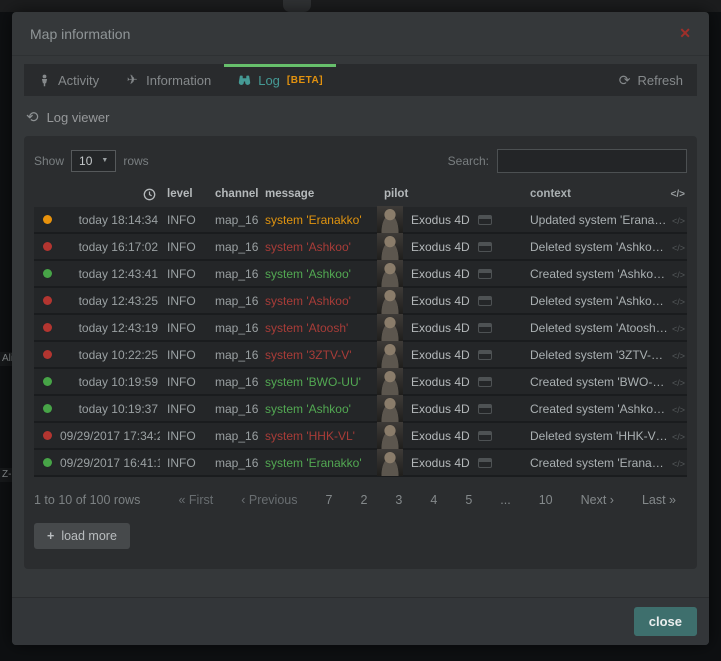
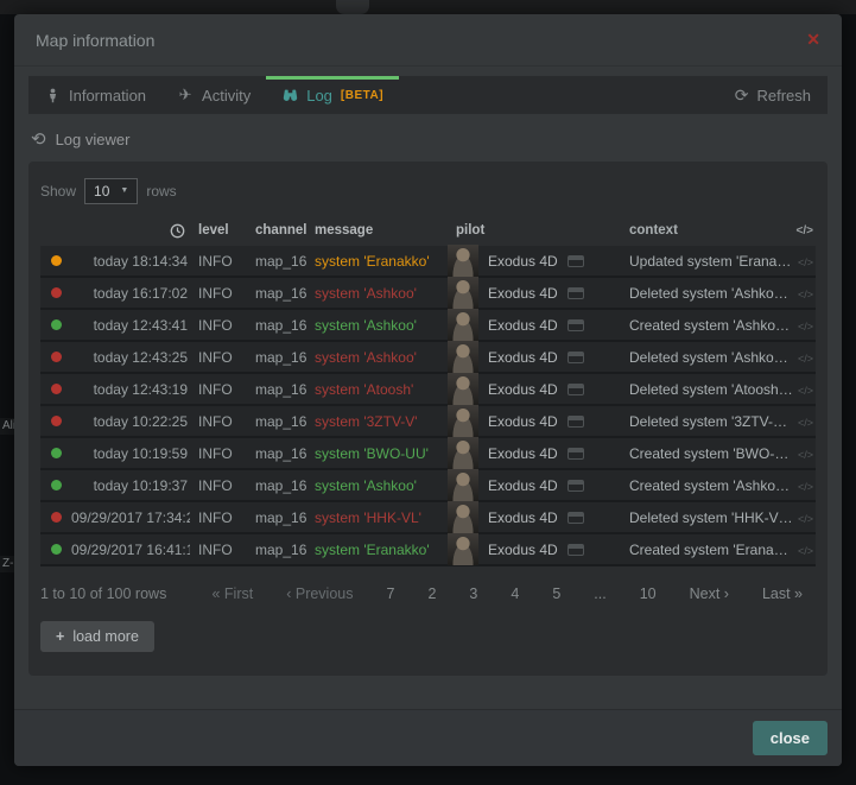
  Z-
  Map information
  ✕
- Activity
+ Information
  ✈
- Information
+ Activity
  Log
  [BETA]
  ⟳
  Refresh
  ⟲
  Log viewer
  Show
  10
  rows
- Search:
  level
  channel
  message
  pilot
  context
  </>
  today 18:14:34
  INFO
  map_16
  system 'Eranakko'
  Exodus 4D
  Updated system 'Eranakk
  </>
  today 16:17:02
  INFO
  map_16
  system 'Ashkoo'
  Exodus 4D
  Deleted system 'Ashkoo' .
  </>
  today 12:43:41
  INFO
  map_16
  system 'Ashkoo'
  Exodus 4D
  Created system 'Ashkoo' .
  </>
  today 12:43:25
  INFO
  map_16
  system 'Ashkoo'
  Exodus 4D
  Deleted system 'Ashkoo' .
  </>
  today 12:43:19
  INFO
  map_16
  system 'Atoosh'
  Exodus 4D
  Deleted system 'Atoosh' #
  </>
  today 10:22:25
  INFO
  map_16
  system '3ZTV-V'
  Exodus 4D
  Deleted system '3ZTV-V' #
  </>
  today 10:19:59
  INFO
  map_16
  system 'BWO-UU'
  Exodus 4D
  Created system 'BWO-UU
  </>
  today 10:19:37
  INFO
  map_16
  system 'Ashkoo'
  Exodus 4D
  Created system 'Ashkoo' .
  </>
  09/29/2017 17:34:
  INFO
  map_16
  system 'HHK-VL'
  Exodus 4D
  Deleted system 'HHK-VL'
  </>
  09/29/2017 16:41:
  INFO
  map_16
  system 'Eranakko'
  Exodus 4D
  Created system 'Eranakko
  </>
  1 to 10 of 100 rows
  « First
  ‹ Previous
  7
  2
  3
  4
  5
  ...
  10
  Next ›
  Last »
  +
  load more
  close
